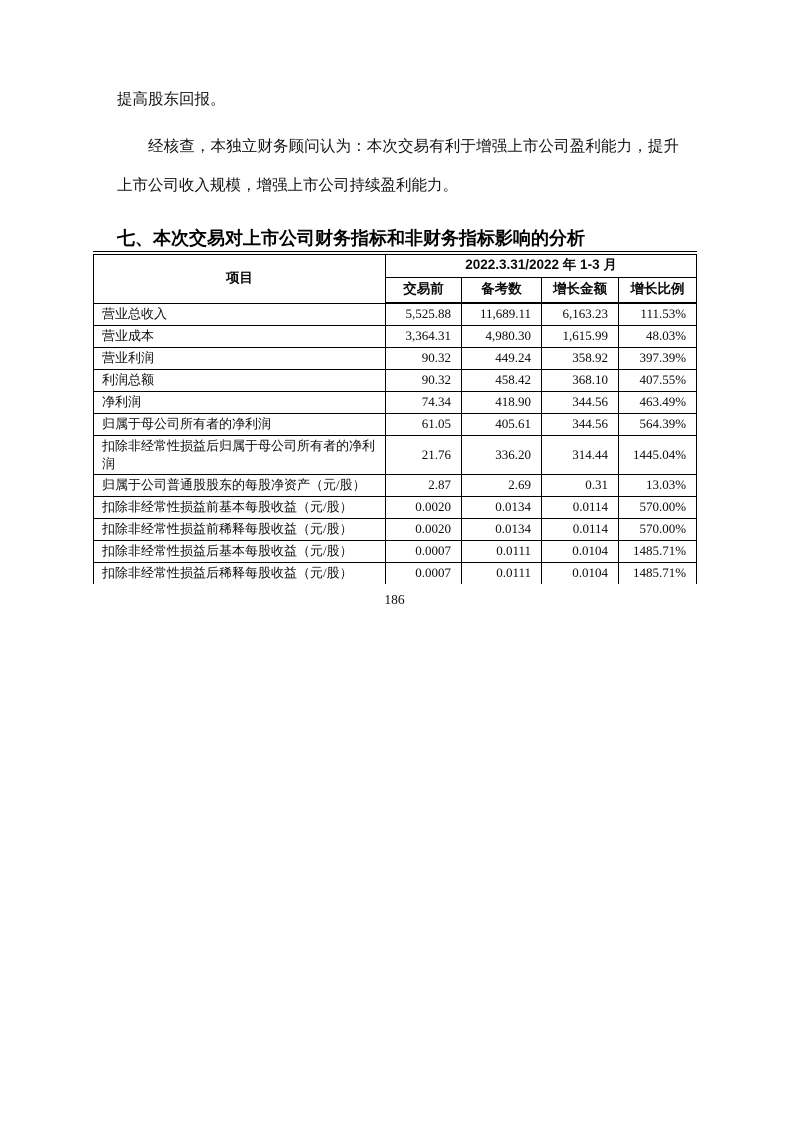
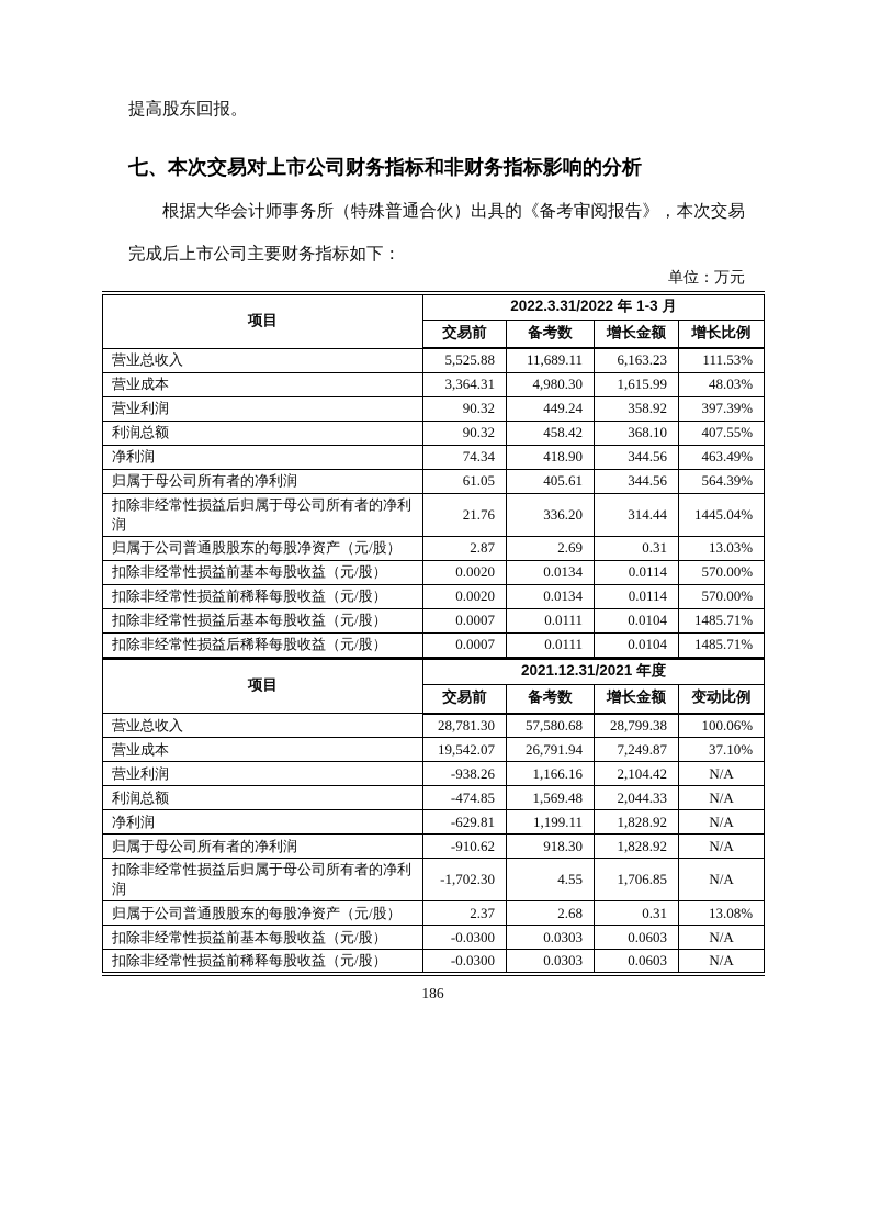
  提高股东回报。
- 经核查，本独立财务顾问认为：本次交易有利于增强上市公司盈利能力，提升上市公司收入规模，增强上市公司持续盈利能力。
  七、本次交易对上市公司财务指标和非财务指标影响的分析
+ 根据大华会计师事务所（特殊普通合伙）出具的《备考审阅报告》，本次交易完成后上市公司主要财务指标如下：
+ 单位：万元
  项目	2022.3.31/2022 年 1-3 月
  交易前	备考数	增长金额	增长比例
  营业总收入	5,525.88	11,689.11	6,163.23	111.53%
  营业成本	3,364.31	4,980.30	1,615.99	48.03%
  营业利润	90.32	449.24	358.92	397.39%
  利润总额	90.32	458.42	368.10	407.55%
  净利润	74.34	418.90	344.56	463.49%
  归属于母公司所有者的净利润	61.05	405.61	344.56	564.39%
  扣除非经常性损益后归属于母公司所有者的净利润	21.76	336.20	314.44	1445.04%
  归属于公司普通股股东的每股净资产（元/股）	2.87	2.69	0.31	13.03%
  扣除非经常性损益前基本每股收益（元/股）	0.0020	0.0134	0.0114	570.00%
  扣除非经常性损益前稀释每股收益（元/股）	0.0020	0.0134	0.0114	570.00%
  扣除非经常性损益后基本每股收益（元/股）	0.0007	0.0111	0.0104	1485.71%
  扣除非经常性损益后稀释每股收益（元/股）	0.0007	0.0111	0.0104	1485.71%
+ 项目	2021.12.31/2021 年度
+ 交易前	备考数	增长金额	变动比例
+ 营业总收入	28,781.30	57,580.68	28,799.38	100.06%
+ 营业成本	19,542.07	26,791.94	7,249.87	37.10%
+ 营业利润	-938.26	1,166.16	2,104.42	N/A
+ 利润总额	-474.85	1,569.48	2,044.33	N/A
+ 净利润	-629.81	1,199.11	1,828.92	N/A
+ 归属于母公司所有者的净利润	-910.62	918.30	1,828.92	N/A
+ 扣除非经常性损益后归属于母公司所有者的净利润	-1,702.30	4.55	1,706.85	N/A
+ 归属于公司普通股股东的每股净资产（元/股）	2.37	2.68	0.31	13.08%
+ 扣除非经常性损益前基本每股收益（元/股）	-0.0300	0.0303	0.0603	N/A
+ 扣除非经常性损益前稀释每股收益（元/股）	-0.0300	0.0303	0.0603	N/A
  186
